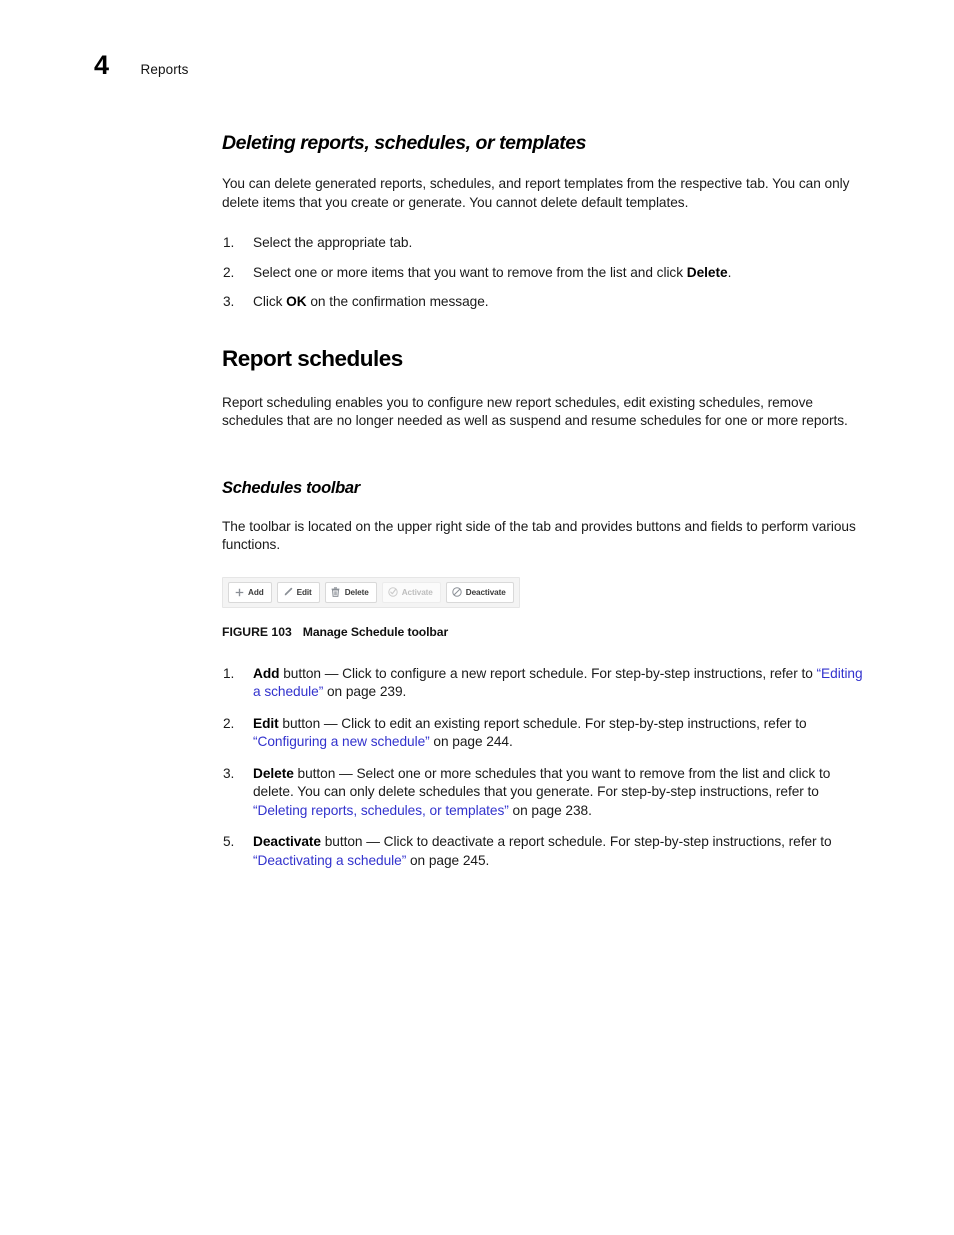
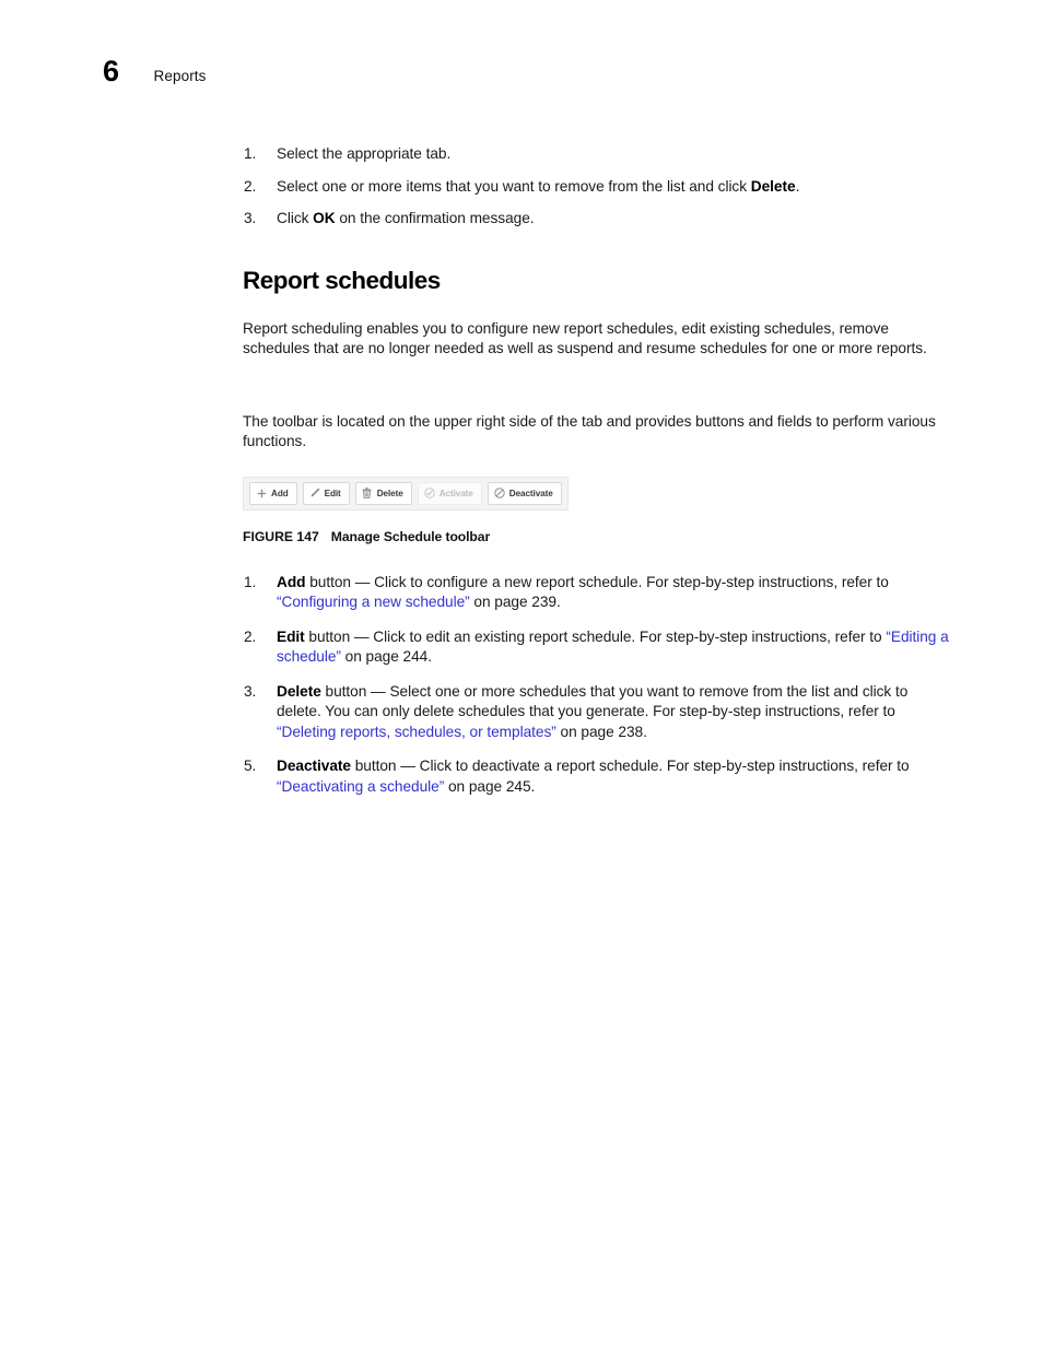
- 4
+ 6
  Reports
- Deleting reports, schedules, or templates
- You can delete generated reports, schedules, and report templates from the respective tab. You can only delete items that you create or generate. You cannot delete default templates.
  1.
  Select the appropriate tab.
  2.
  Select one or more items that you want to remove from the list and click Delete.
  3.
  Click OK on the confirmation message.
  Report schedules
  Report scheduling enables you to configure new report schedules, edit existing schedules, remove schedules that are no longer needed as well as suspend and resume schedules for one or more reports.
- Schedules toolbar
  The toolbar is located on the upper right side of the tab and provides buttons and fields to perform various functions.
  Add
  Edit
  Delete
  Activate
  Deactivate
- FIGURE 103 Manage Schedule toolbar
+ FIGURE 147 Manage Schedule toolbar
  1.
- Add button — Click to configure a new report schedule. For step-by-step instructions, refer to “Editing a schedule” on page 239.
+ Add button — Click to configure a new report schedule. For step-by-step instructions, refer to “Configuring a new schedule” on page 239.
  2.
- Edit button — Click to edit an existing report schedule. For step-by-step instructions, refer to “Configuring a new schedule” on page 244.
+ Edit button — Click to edit an existing report schedule. For step-by-step instructions, refer to “Editing a schedule” on page 244.
  3.
  Delete button — Select one or more schedules that you want to remove from the list and click to delete. You can only delete schedules that you generate. For step-by-step instructions, refer to “Deleting reports, schedules, or templates” on page 238.
  5.
  Deactivate button — Click to deactivate a report schedule. For step-by-step instructions, refer to “Deactivating a schedule” on page 245.
